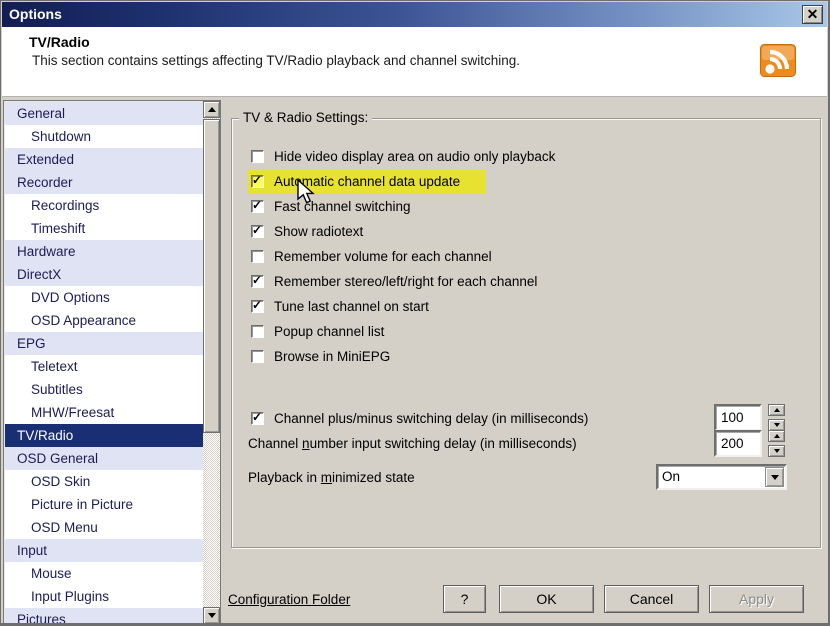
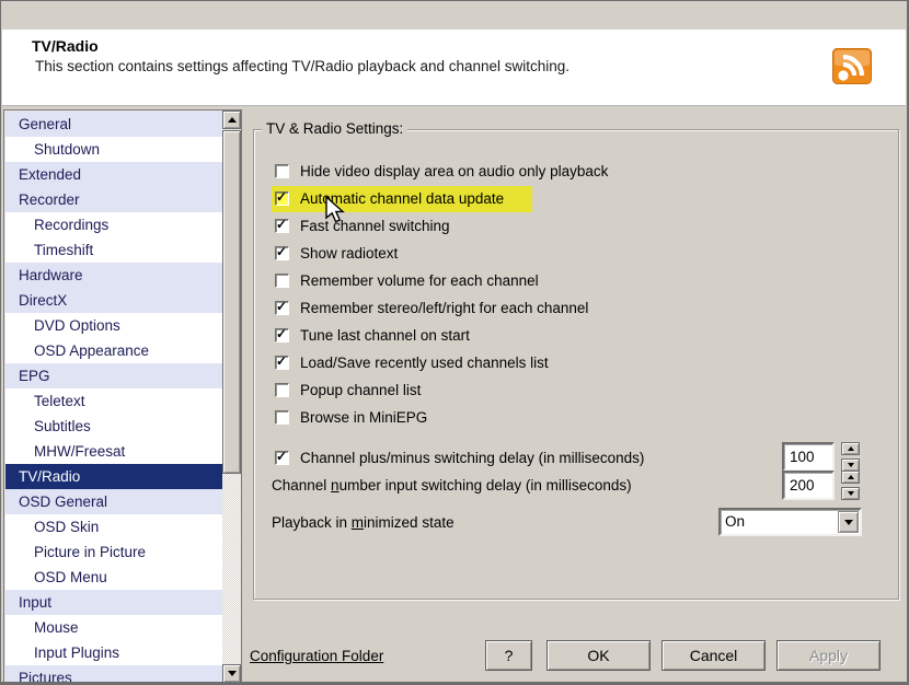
- Options
- ✕
  TV/Radio
  This section contains settings affecting TV/Radio playback and channel switching.
  General
  Shutdown
  Extended
  Recorder
  Recordings
  Timeshift
  Hardware
  DirectX
  DVD Options
  OSD Appearance
  EPG
  Teletext
  Subtitles
  MHW/Freesat
  TV/Radio
  OSD General
  OSD Skin
  Picture in Picture
  OSD Menu
  Input
  Mouse
  Input Plugins
  Pictures
  TV & Radio Settings:
  Hide video display area on audio only playback
  Autmatic channel data update
  Fast channel switching
  Show radiotext
  Remember volume for each channel
  Remember stereo/left/right for each channel
  Tune last channel on start
+ Load/Save recently used channels list
  Popup channel list
  Browse in MiniEPG
  Channel plus/minus switching delay (in milliseconds)
  100
  Channel number input switching delay (in milliseconds)
  200
  Playback in minimized state
  On
  Configuration Folder
  ?
  OK
  Cancel
  Apply
